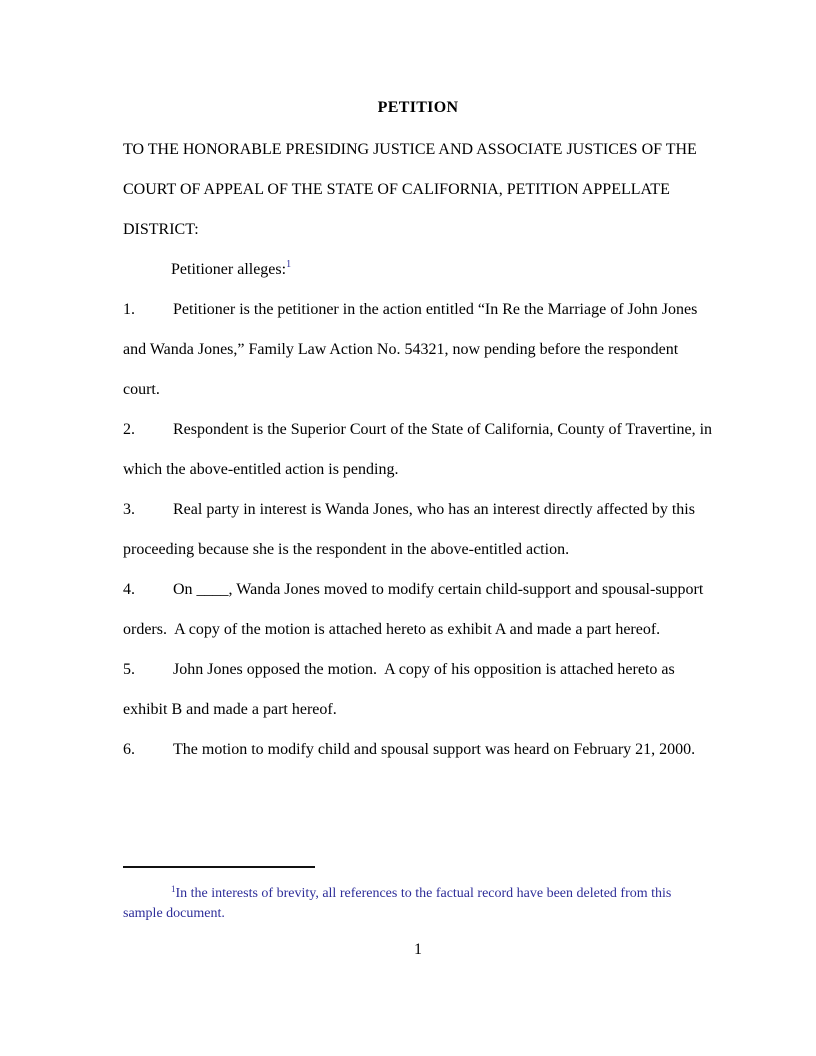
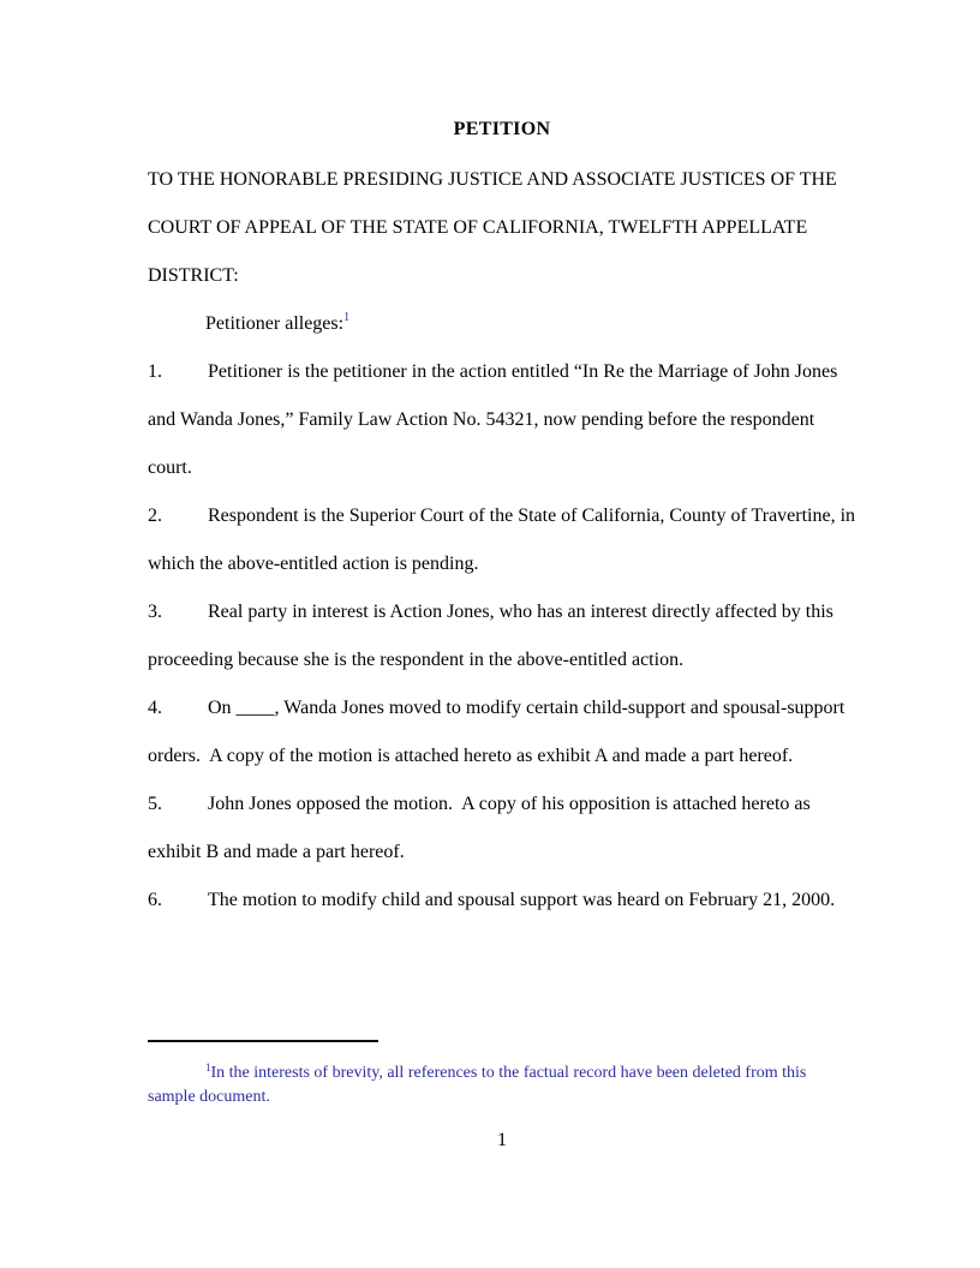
  PETITION
- TO THE HONORABLE PRESIDING JUSTICE AND ASSOCIATE JUSTICES OF THE COURT OF APPEAL OF THE STATE OF CALIFORNIA, PETITION APPELLATE DISTRICT:
+ TO THE HONORABLE PRESIDING JUSTICE AND ASSOCIATE JUSTICES OF THE COURT OF APPEAL OF THE STATE OF CALIFORNIA, TWELFTH APPELLATE DISTRICT:
  Petitioner alleges:1
  1. Petitioner is the petitioner in the action entitled “In Re the Marriage of John Jones and Wanda Jones,” Family Law Action No. 54321, now pending before the respondent court.
  2. Respondent is the Superior Court of the State of California, County of Travertine, in which the above-entitled action is pending.
- 3. Real party in interest is Wanda Jones, who has an interest directly affected by this proceeding because she is the respondent in the above-entitled action.
+ 3. Real party in interest is Action Jones, who has an interest directly affected by this proceeding because she is the respondent in the above-entitled action.
  4. On ____, Wanda Jones moved to modify certain child-support and spousal-support orders. A copy of the motion is attached hereto as exhibit A and made a part hereof.
  5. John Jones opposed the motion. A copy of his opposition is attached hereto as exhibit B and made a part hereof.
  6. The motion to modify child and spousal support was heard on February 21, 2000.
  1In the interests of brevity, all references to the factual record have been deleted from this sample document.
  1
